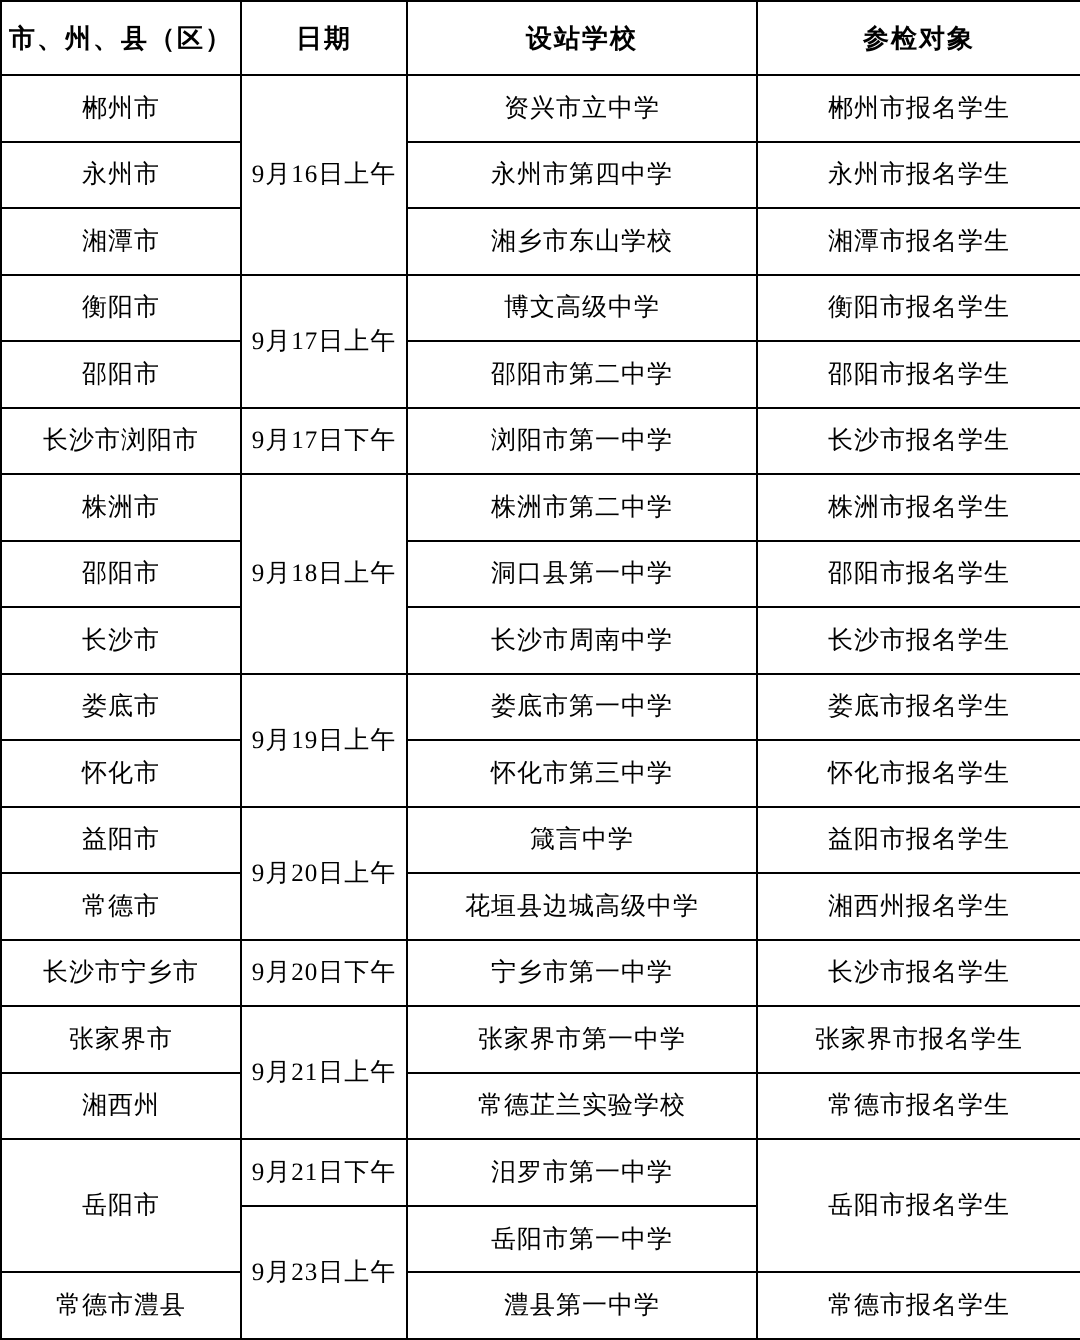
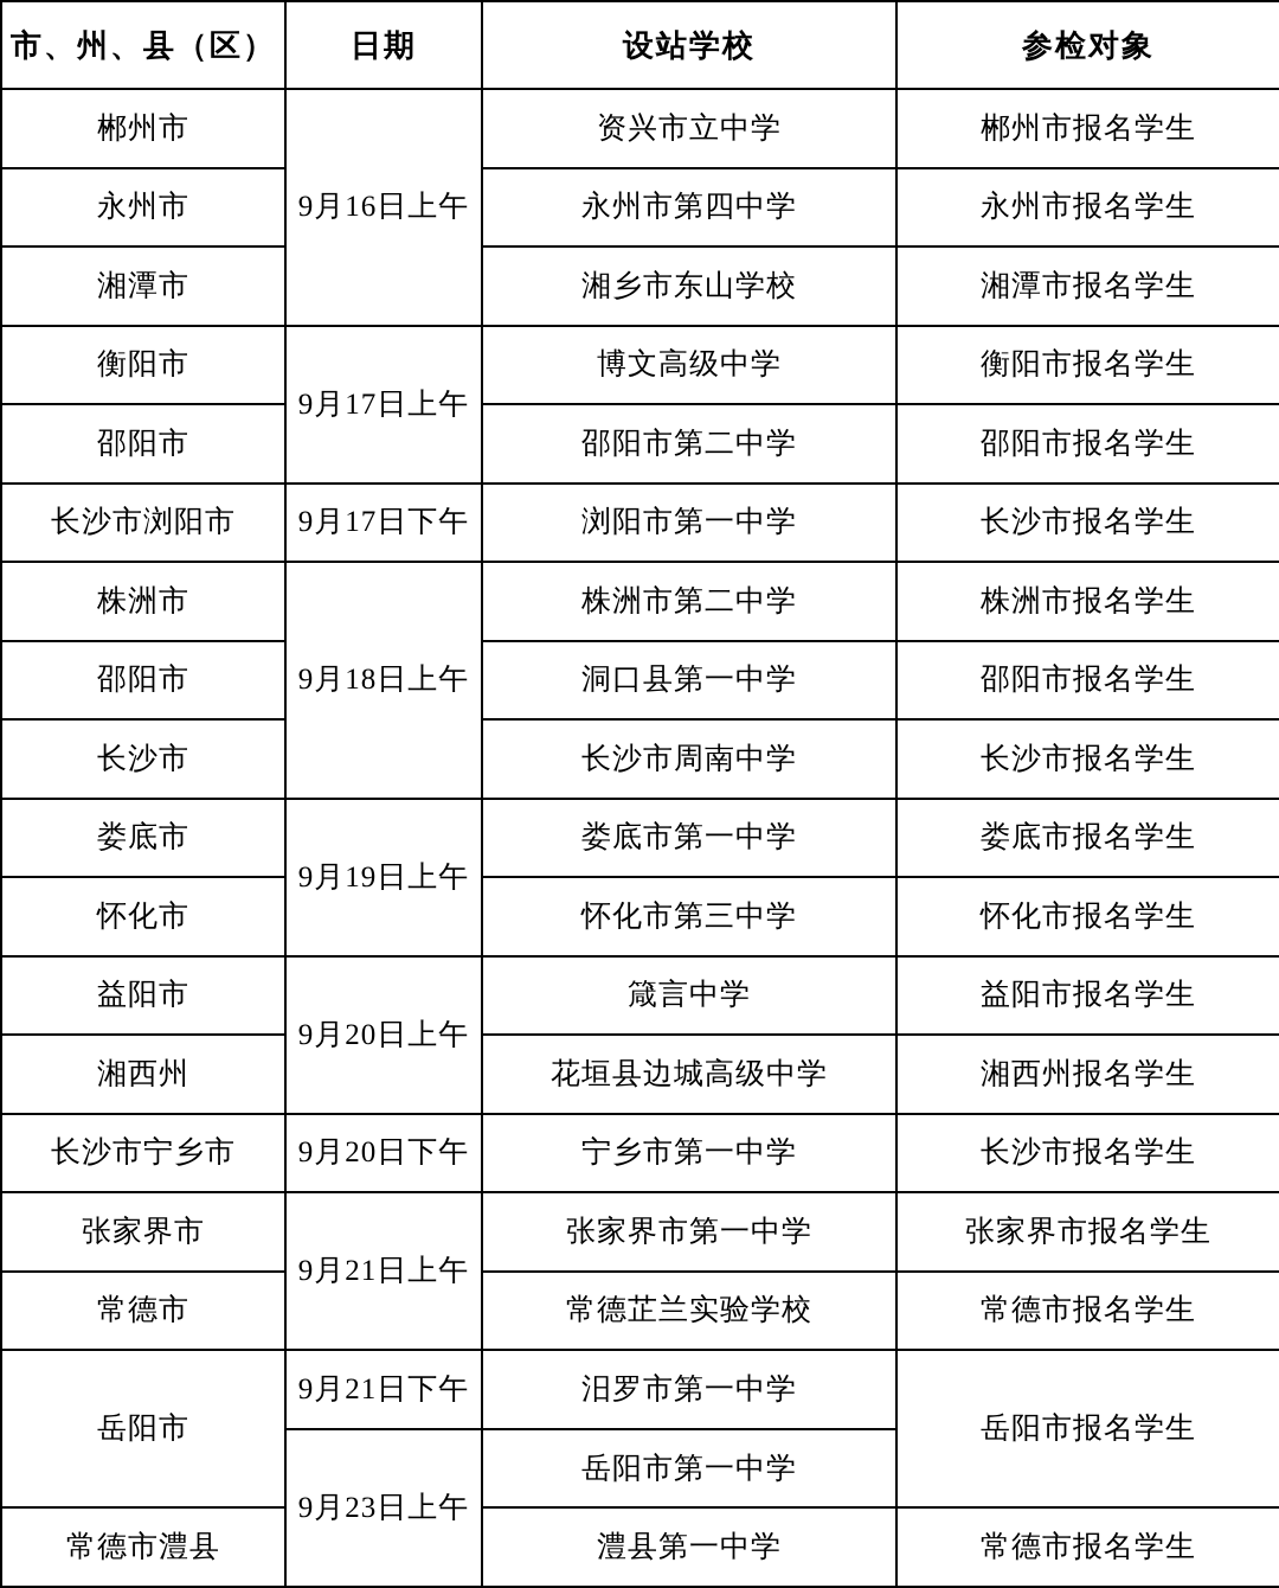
  市、州、县（区）	日期	设站学校	参检对象
  郴州市	9月16日上午	资兴市立中学	郴州市报名学生
  永州市	永州市第四中学	永州市报名学生
  湘潭市	湘乡市东山学校	湘潭市报名学生
  衡阳市	9月17日上午	博文高级中学	衡阳市报名学生
  邵阳市	邵阳市第二中学	邵阳市报名学生
  长沙市浏阳市	9月17日下午	浏阳市第一中学	长沙市报名学生
  株洲市	9月18日上午	株洲市第二中学	株洲市报名学生
  邵阳市	洞口县第一中学	邵阳市报名学生
  长沙市	长沙市周南中学	长沙市报名学生
  娄底市	9月19日上午	娄底市第一中学	娄底市报名学生
  怀化市	怀化市第三中学	怀化市报名学生
  益阳市	9月20日上午	箴言中学	益阳市报名学生
- 常德市	花垣县边城高级中学	湘西州报名学生
+ 湘西州	花垣县边城高级中学	湘西州报名学生
  长沙市宁乡市	9月20日下午	宁乡市第一中学	长沙市报名学生
  张家界市	9月21日上午	张家界市第一中学	张家界市报名学生
- 湘西州	常德芷兰实验学校	常德市报名学生
+ 常德市	常德芷兰实验学校	常德市报名学生
  岳阳市	9月21日下午	汨罗市第一中学	岳阳市报名学生
  9月23日上午	岳阳市第一中学
  常德市澧县	澧县第一中学	常德市报名学生
